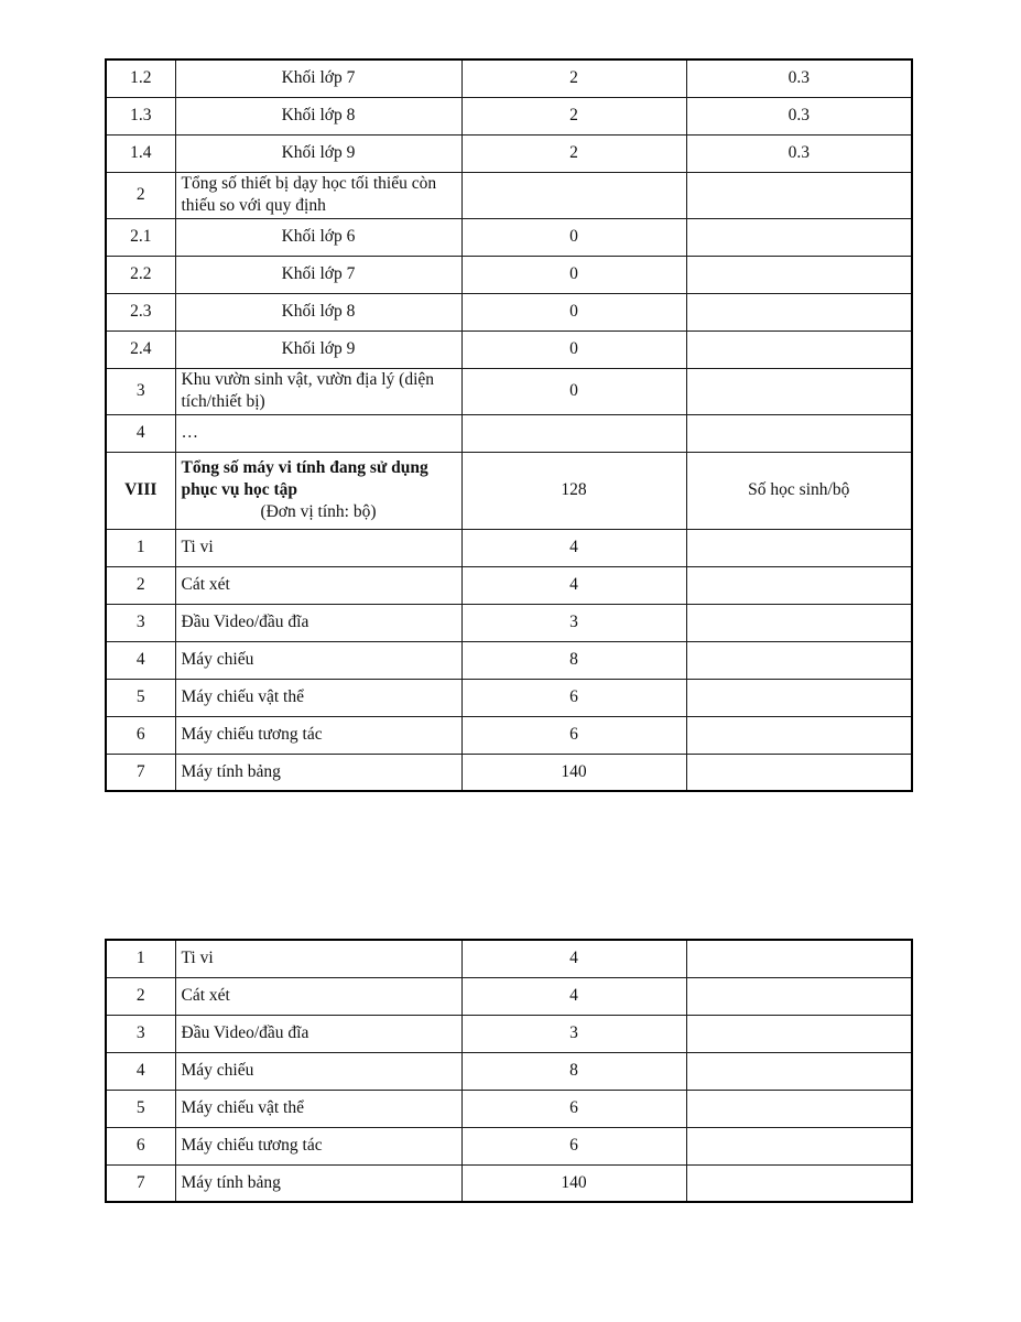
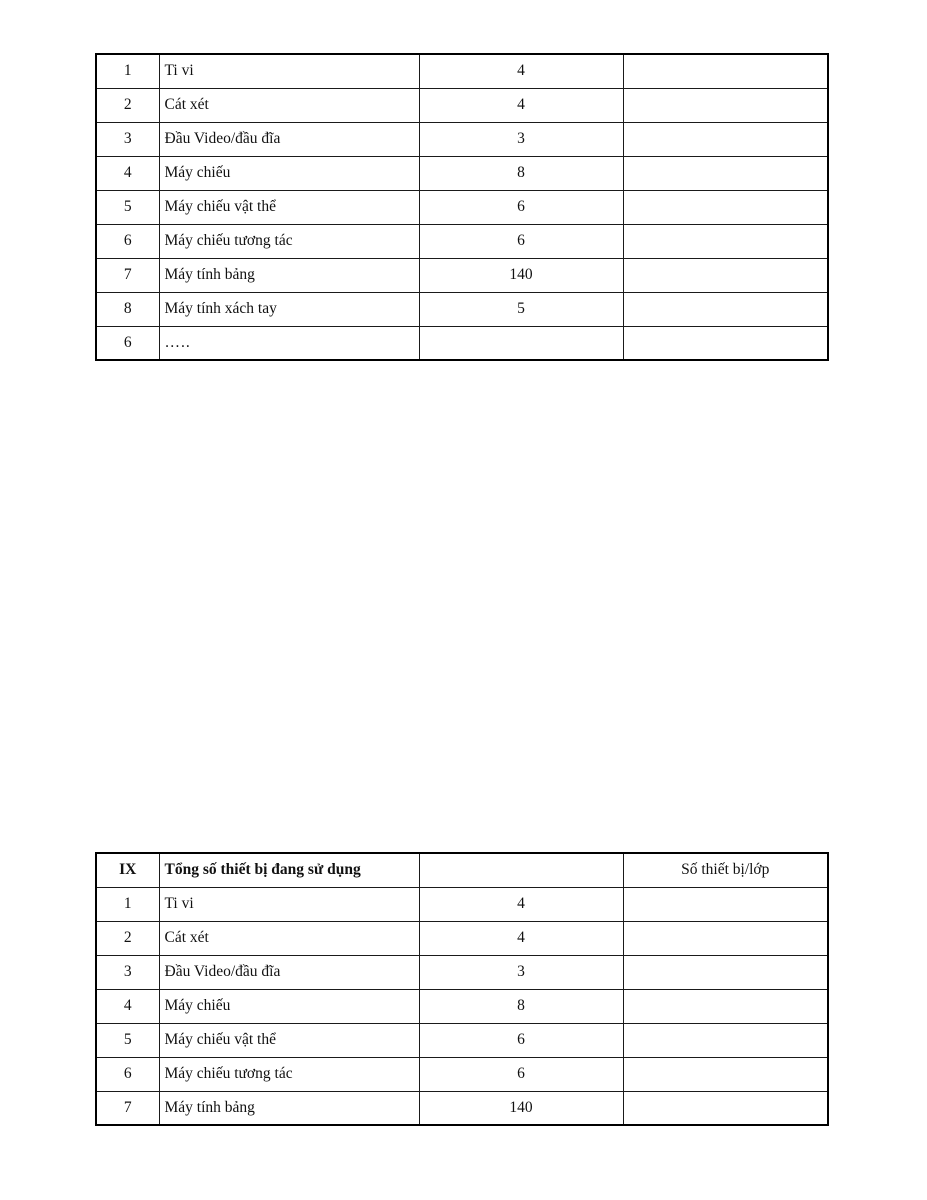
- 1.2	Khối lớp 7	2	0.3
- 1.3	Khối lớp 8	2	0.3
- 1.4	Khối lớp 9	2	0.3
- 2	Tổng số thiết bị dạy học tối thiểu còn thiếu so với quy định
- 2.1	Khối lớp 6	0
- 2.2	Khối lớp 7	0
- 2.3	Khối lớp 8	0
- 2.4	Khối lớp 9	0
- 3	Khu vườn sinh vật, vườn địa lý (diện tích/thiết bị)	0
- 4	…
- VIII	Tổng số máy vi tính đang sử dụng phục vụ học tập(Đơn vị tính: bộ)	128	Số học sinh/bộ
  1	Ti vi	4
  2	Cát xét	4
  3	Đầu Video/đầu đĩa	3
  4	Máy chiếu	8
  5	Máy chiếu vật thể	6
  6	Máy chiếu tương tác	6
  7	Máy tính bảng	140
+ 8	Máy tính xách tay	5
+ 6	…..
+ IX	Tổng số thiết bị đang sử dụng		Số thiết bị/lớp
  1	Ti vi	4
  2	Cát xét	4
  3	Đầu Video/đầu đĩa	3
  4	Máy chiếu	8
  5	Máy chiếu vật thể	6
  6	Máy chiếu tương tác	6
  7	Máy tính bảng	140
